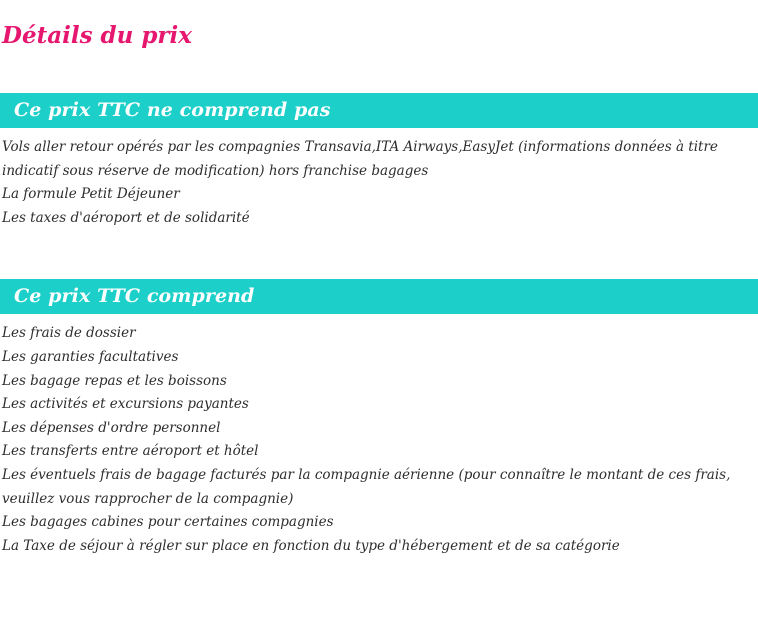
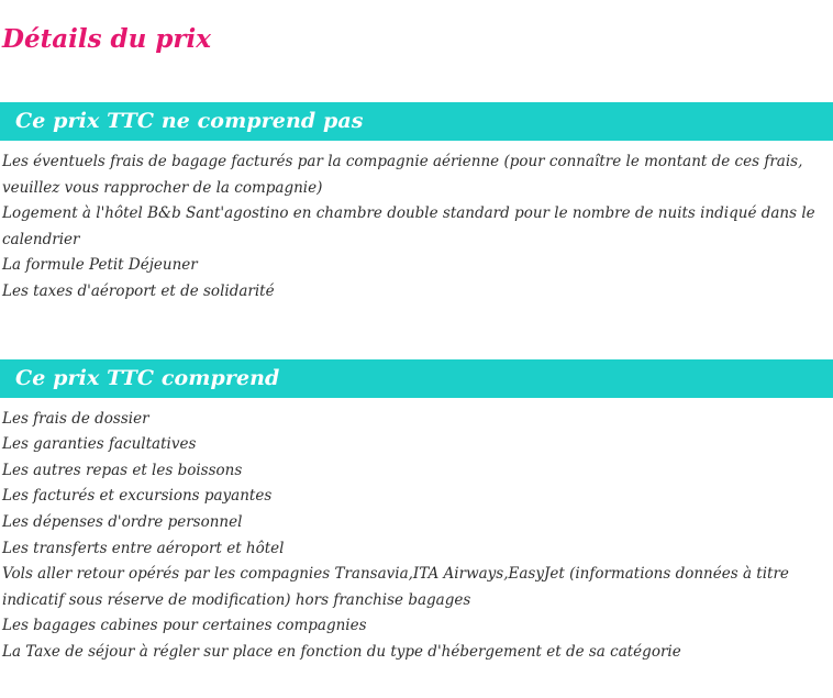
  Détails du prix
  Ce prix TTC ne comprend pas
- Vols aller retour opérés par les compagnies Transavia,ITA Airways,EasyJet (informations données à titre indicatif sous réserve de modification) hors franchise bagages
+ Les éventuels frais de bagage facturés par la compagnie aérienne (pour connaître le montant de ces frais, veuillez vous rapprocher de la compagnie)
+ Logement à l'hôtel B&b Sant'agostino en chambre double standard pour le nombre de nuits indiqué dans le calendrier
  La formule Petit Déjeuner
  Les taxes d'aéroport et de solidarité
  Ce prix TTC comprend
  Les frais de dossier
  Les garanties facultatives
- Les bagage repas et les boissons
+ Les autres repas et les boissons
- Les activités et excursions payantes
+ Les facturés et excursions payantes
  Les dépenses d'ordre personnel
  Les transferts entre aéroport et hôtel
- Les éventuels frais de bagage facturés par la compagnie aérienne (pour connaître le montant de ces frais, veuillez vous rapprocher de la compagnie)
+ Vols aller retour opérés par les compagnies Transavia,ITA Airways,EasyJet (informations données à titre indicatif sous réserve de modification) hors franchise bagages
  Les bagages cabines pour certaines compagnies
  La Taxe de séjour à régler sur place en fonction du type d'hébergement et de sa catégorie
